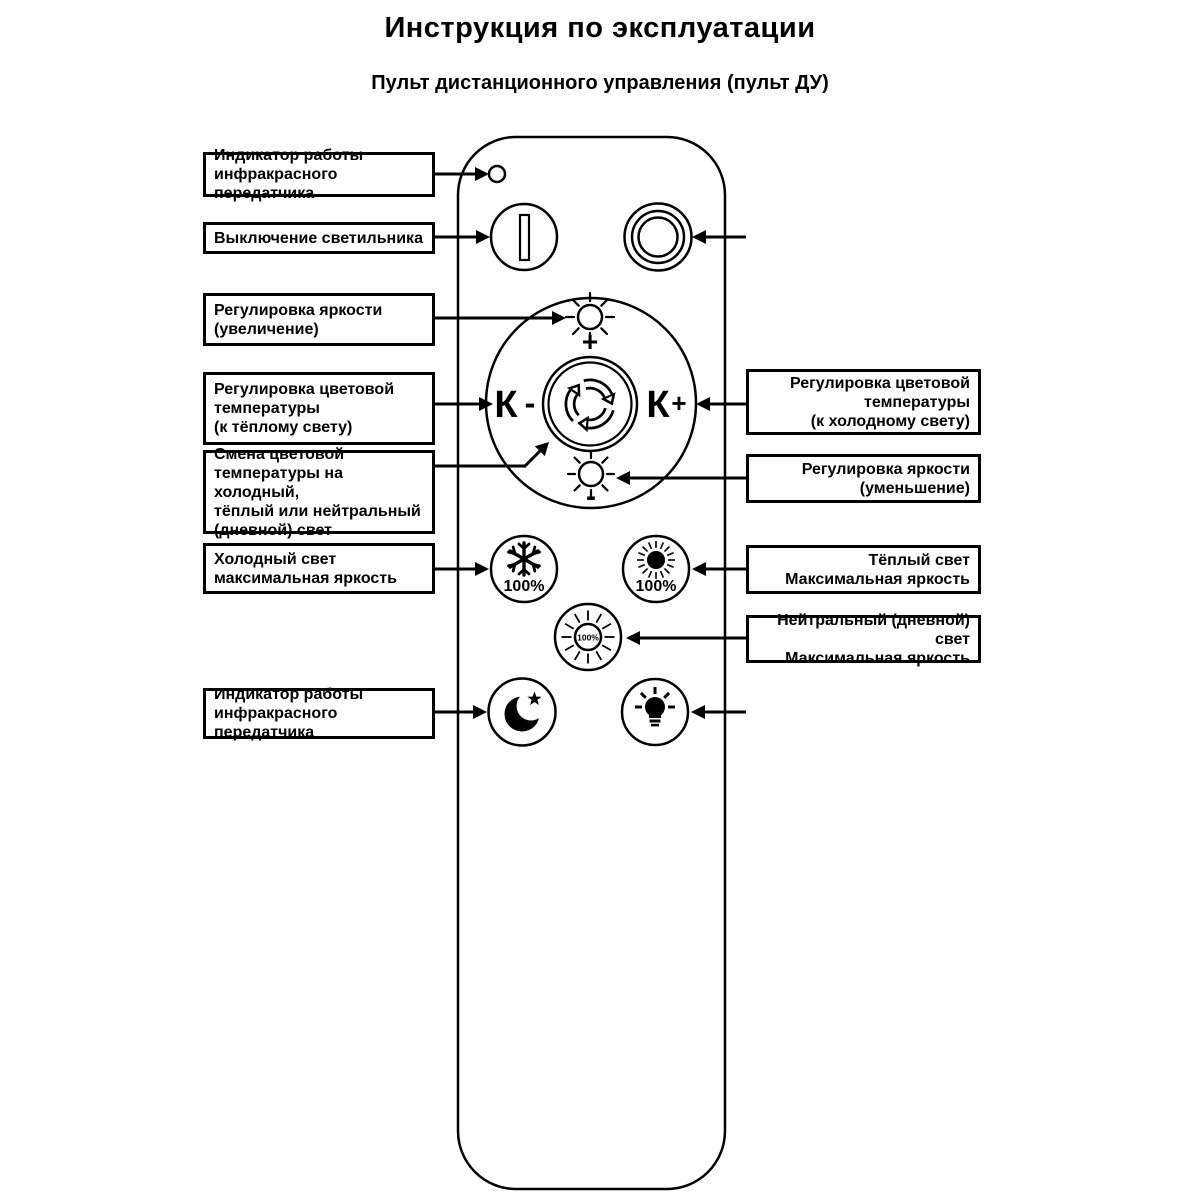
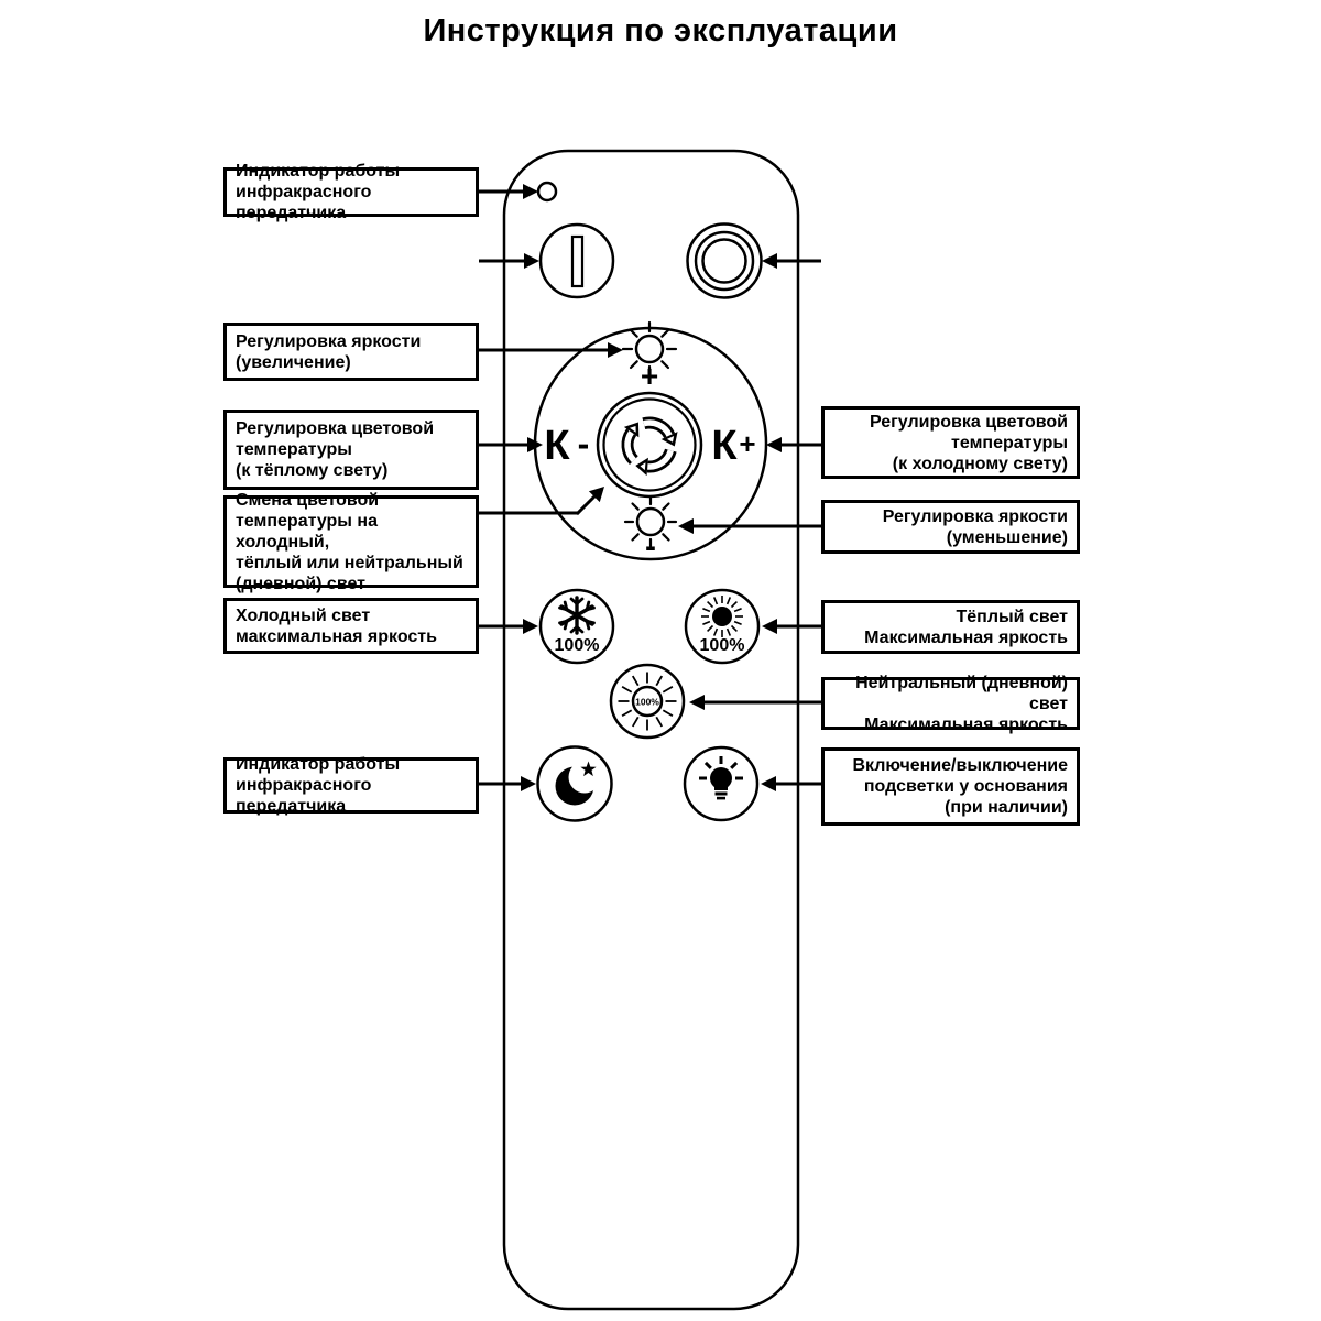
  Инструкция по эксплуатации
- Пульт дистанционного управления (пульт ДУ)
  Индикатор работы
  инфракрасного передатчика
- Выключение светильника
  Регулировка яркости
  (увеличение)
  Регулировка цветовой
  температуры
  (к тёплому свету)
  Смена цветовой
  температуры на холодный,
  тёплый или нейтральный
  (дневной) свет
  Холодный свет
  максимальная яркость
  Индикатор работы
  инфракрасного передатчика
  Регулировка цветовой
  температуры
  (к холодному свету)
  Регулировка яркости
  (уменьшение)
  Тёплый свет
  Максимальная яркость
  Нейтральный (дневной) свет
  Максимальная яркость
+ Включение/выключение
+ подсветки у основания
+ (при наличии)
  +
  К
  -
  К
  +
  -
  100%
  100%
  100%
